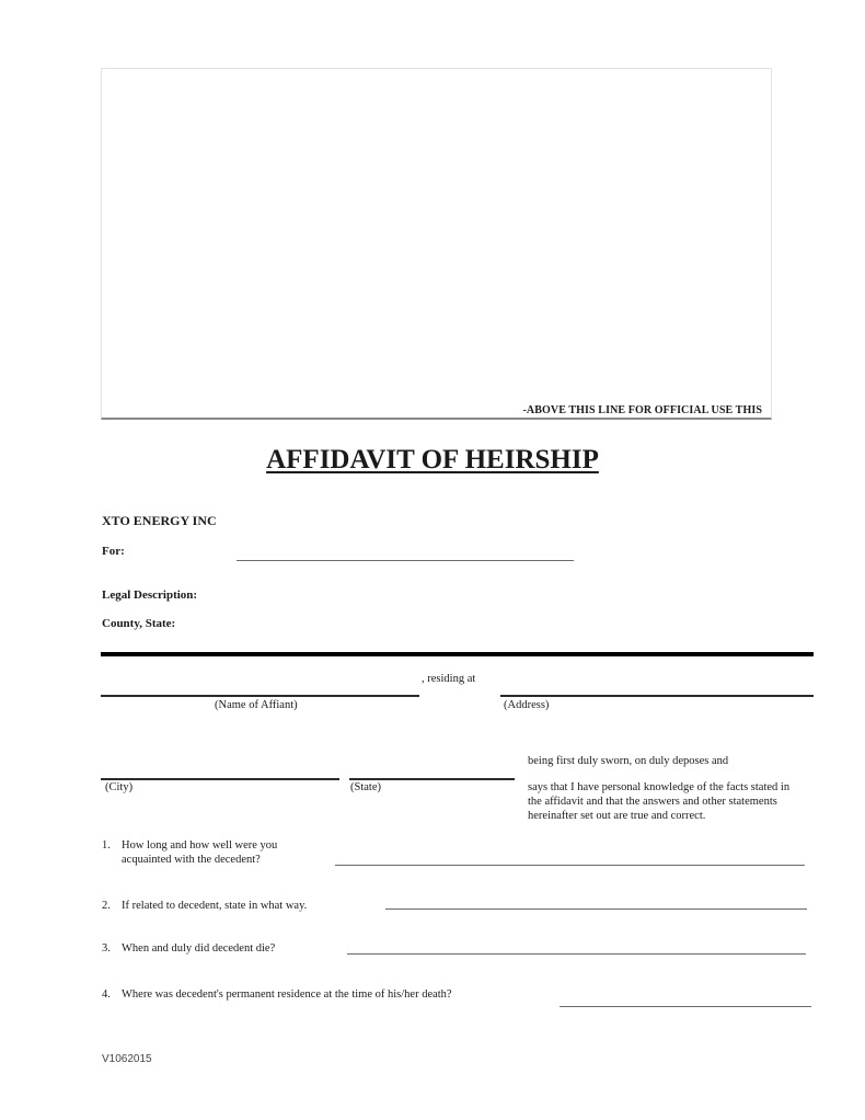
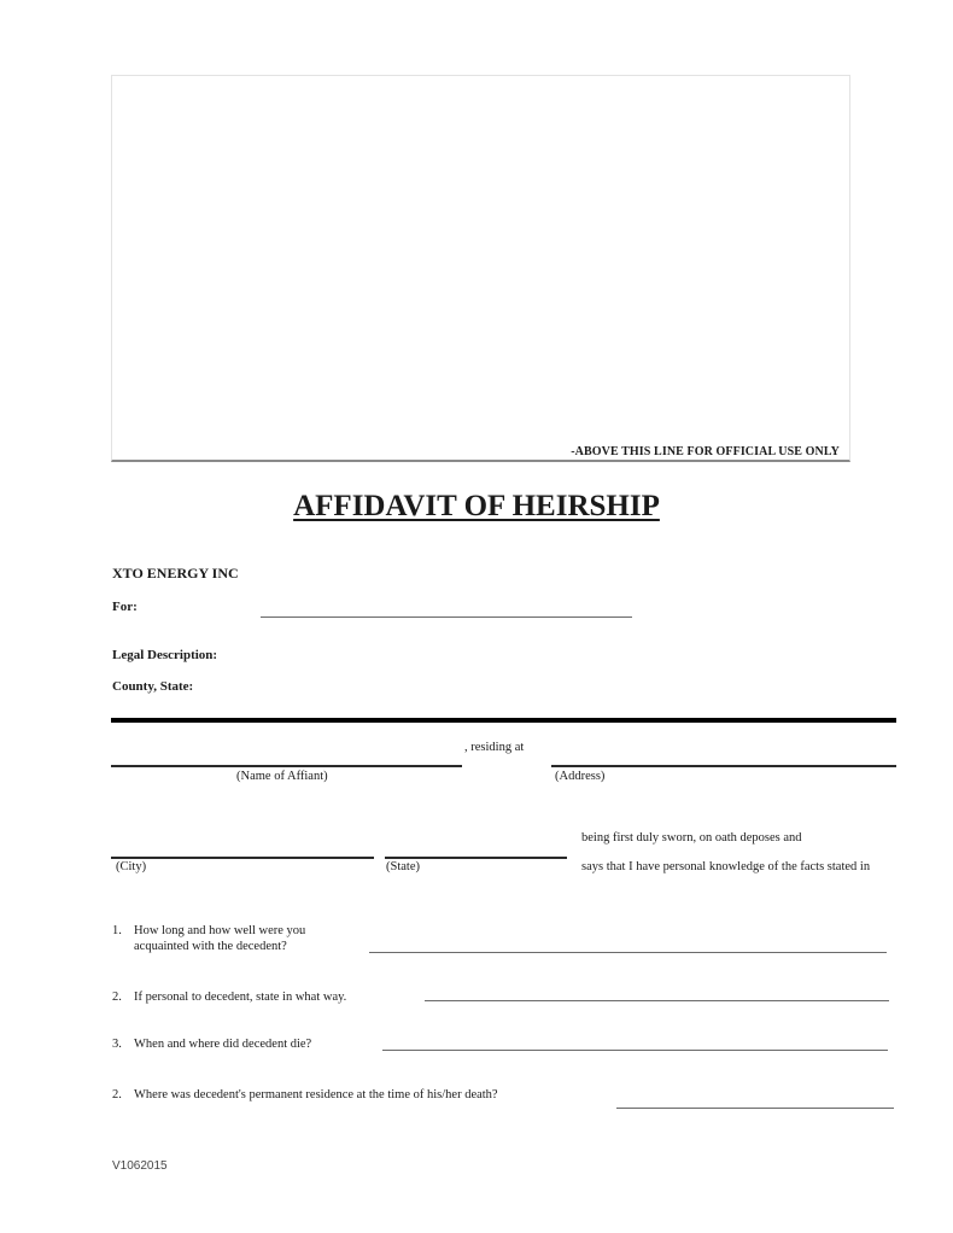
- -ABOVE THIS LINE FOR OFFICIAL USE THIS
+ -ABOVE THIS LINE FOR OFFICIAL USE ONLY
  AFFIDAVIT OF HEIRSHIP
  XTO ENERGY INC
  For:
  Legal Description:
  County, State:
  , residing at
  (Name of Affiant)
  (Address)
- being first duly sworn, on duly deposes and
+ being first duly sworn, on oath deposes and
  (City)
  (State)
  says that I have personal knowledge of the facts stated in
- the affidavit and that the answers and other statements
- hereinafter set out are true and correct.
  1. How long and how well were you
  acquainted with the decedent?
- 2. If related to decedent, state in what way.
+ 2. If personal to decedent, state in what way.
- 3. When and duly did decedent die?
+ 3. When and where did decedent die?
- 4. Where was decedent's permanent residence at the time of his/her death?
+ 2. Where was decedent's permanent residence at the time of his/her death?
  V1062015
